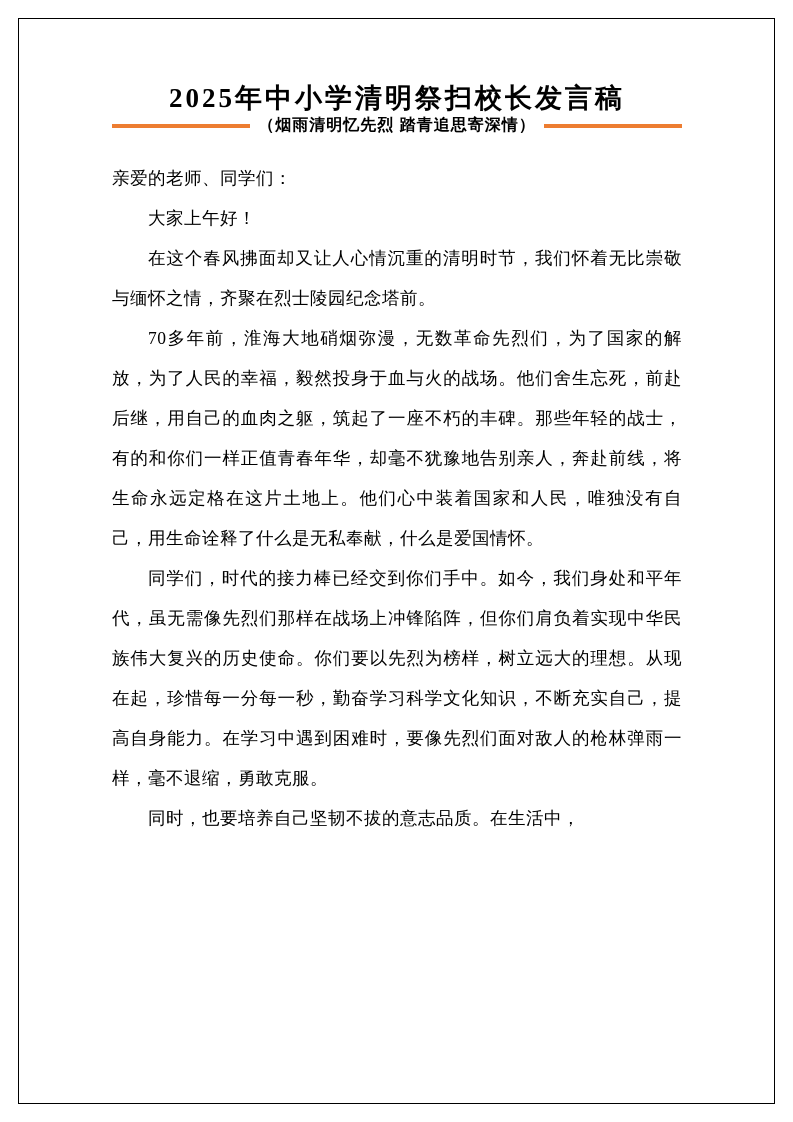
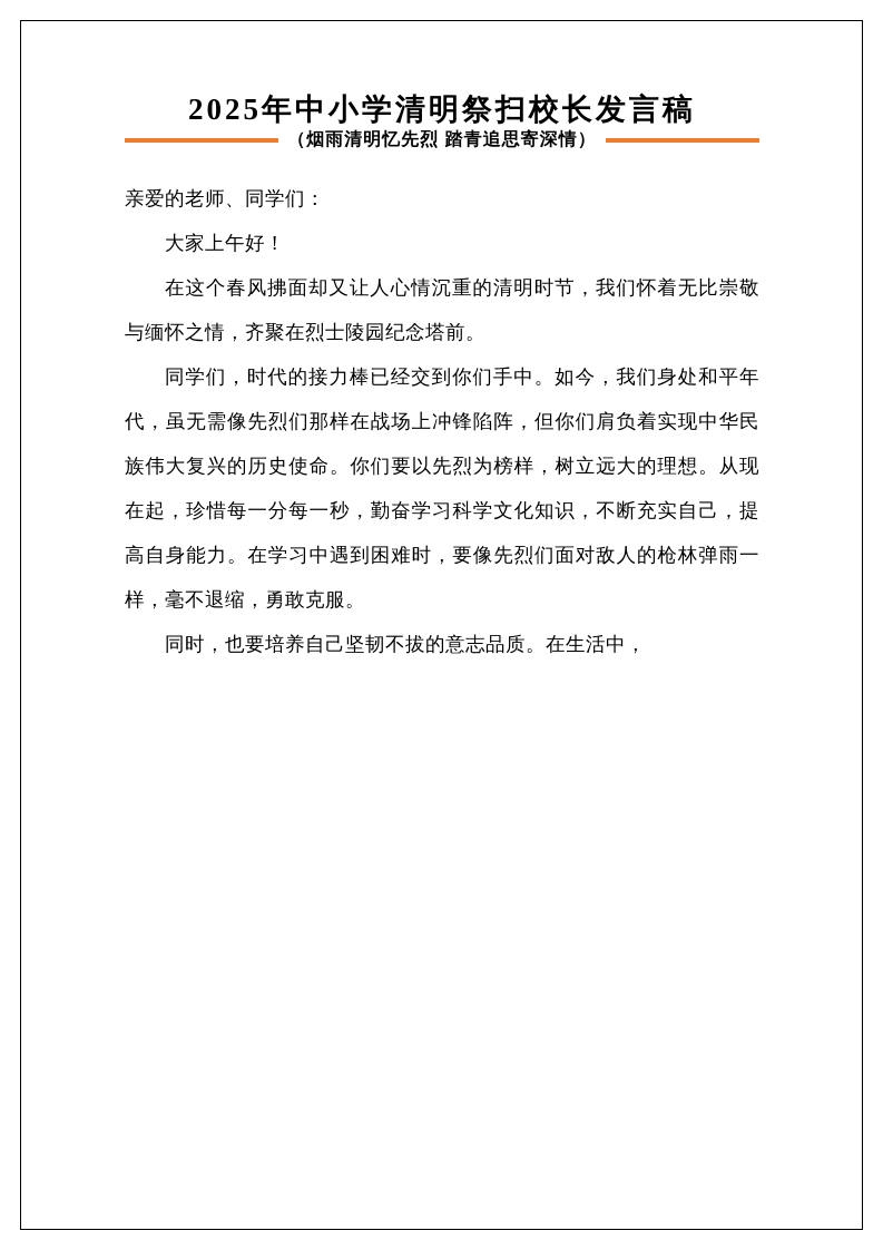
  2025年中小学清明祭扫校长发言稿
  （烟雨清明忆先烈 踏青追思寄深情）
  亲爱的老师、同学们：
  大家上午好！
  在这个春风拂面却又让人心情沉重的清明时节，我们怀着无比崇敬与缅怀之情，齐聚在烈士陵园纪念塔前。
- 70多年前，淮海大地硝烟弥漫，无数革命先烈们，为了国家的解放，为了人民的幸福，毅然投身于血与火的战场。他们舍生忘死，前赴后继，用自己的血肉之躯，筑起了一座不朽的丰碑。那些年轻的战士，有的和你们一样正值青春年华，却毫不犹豫地告别亲人，奔赴前线，将生命永远定格在这片土地上。他们心中装着国家和人民，唯独没有自己，用生命诠释了什么是无私奉献，什么是爱国情怀。
  同学们，时代的接力棒已经交到你们手中。如今，我们身处和平年代，虽无需像先烈们那样在战场上冲锋陷阵，但你们肩负着实现中华民族伟大复兴的历史使命。你们要以先烈为榜样，树立远大的理想。从现在起，珍惜每一分每一秒，勤奋学习科学文化知识，不断充实自己，提高自身能力。在学习中遇到困难时，要像先烈们面对敌人的枪林弹雨一样，毫不退缩，勇敢克服。
  同时，也要培养自己坚韧不拔的意志品质。在生活中，
